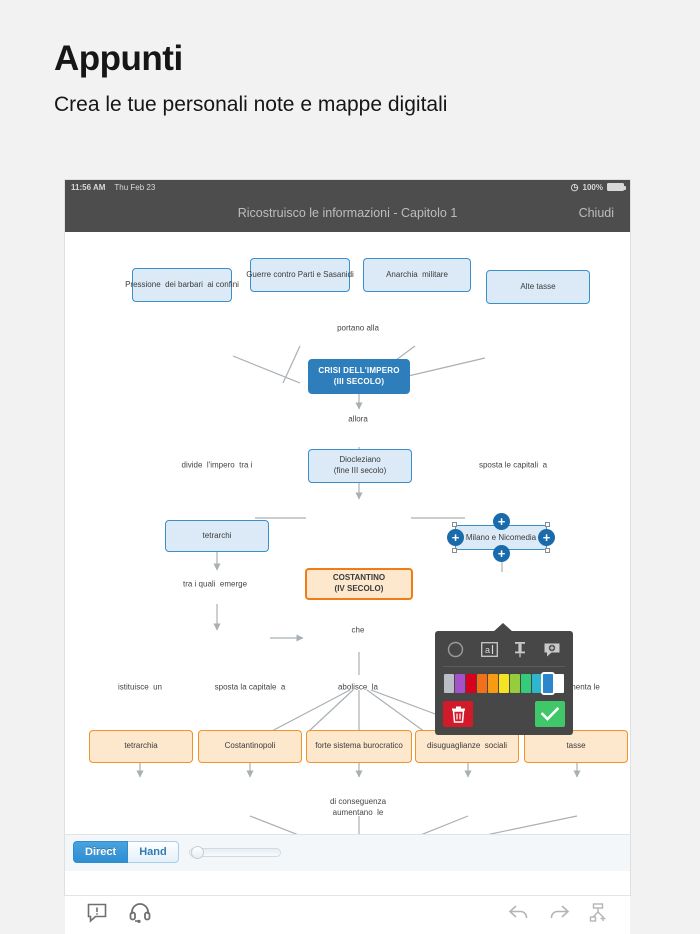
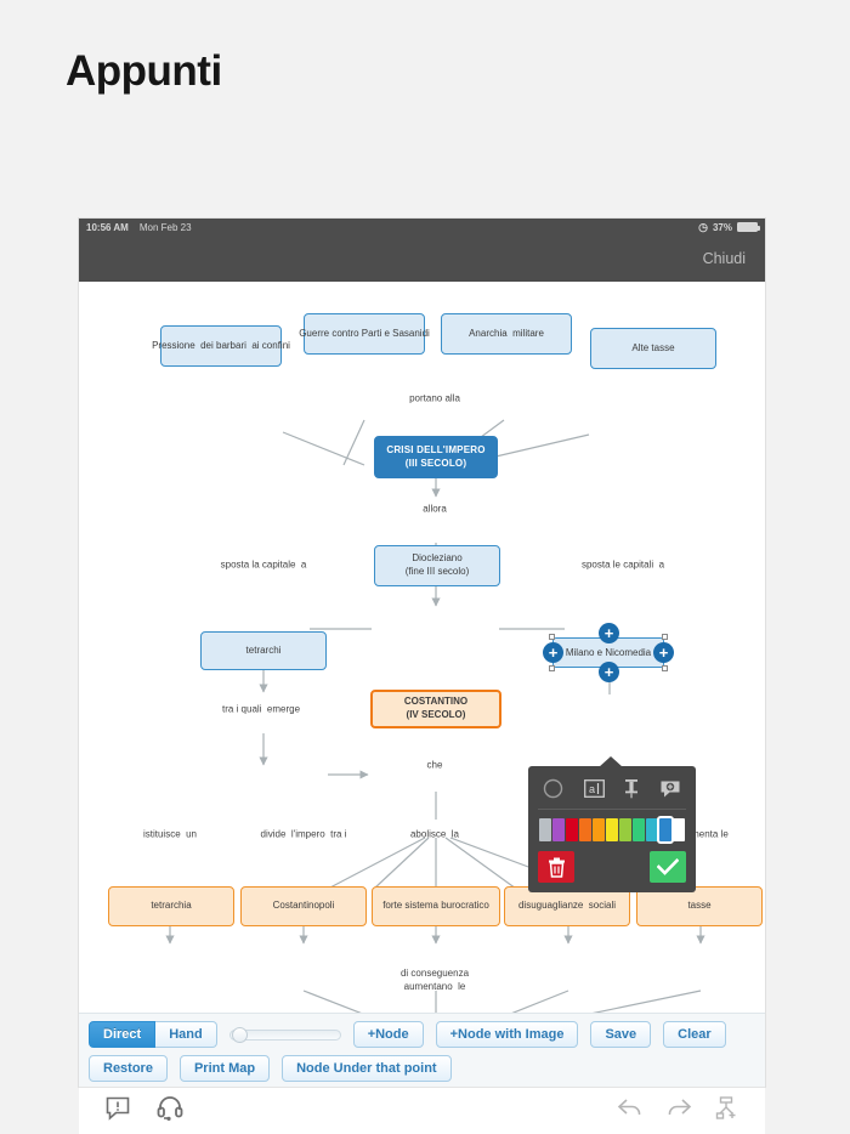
  Appunti
- Crea le tue personali note e mappe digitali
- 11:56 AM
+ 10:56 AM
- Thu Feb 23
+ Mon Feb 23
  ◷
- 100%
+ 37%
- Ricostruisco le informazioni - Capitolo 1
  Chiudi
  Pressione dei barbari ai confini
  Guerre contro Parti e Sasanidi
  Anarchia militare
  Alte tasse
  CRISI DELL'IMPERO
  (III SECOLO)
  Diocleziano
  (fine III secolo)
  tetrarchi
  COSTANTINO
  (IV SECOLO)
  tetrarchia
  Costantinopoli
  forte sistema burocratico
  disuguaglianze sociali
  tasse
  portano alla
  allora
- divide l'impero tra i
+ sposta la capitale a
  sposta le capitali a
  tra i quali emerge
  che
  istituisce un
- sposta la capitale a
+ divide l'impero tra i
  abolisce la
  di conseguenza
  aumentano le
  Milano e Nicomedia
  +
  +
  +
  +
  a
  Direct
  Hand
+ +Node
+ +Node with Image
+ Save
+ Clear
+ Restore
+ Print Map
+ Node Under that point
